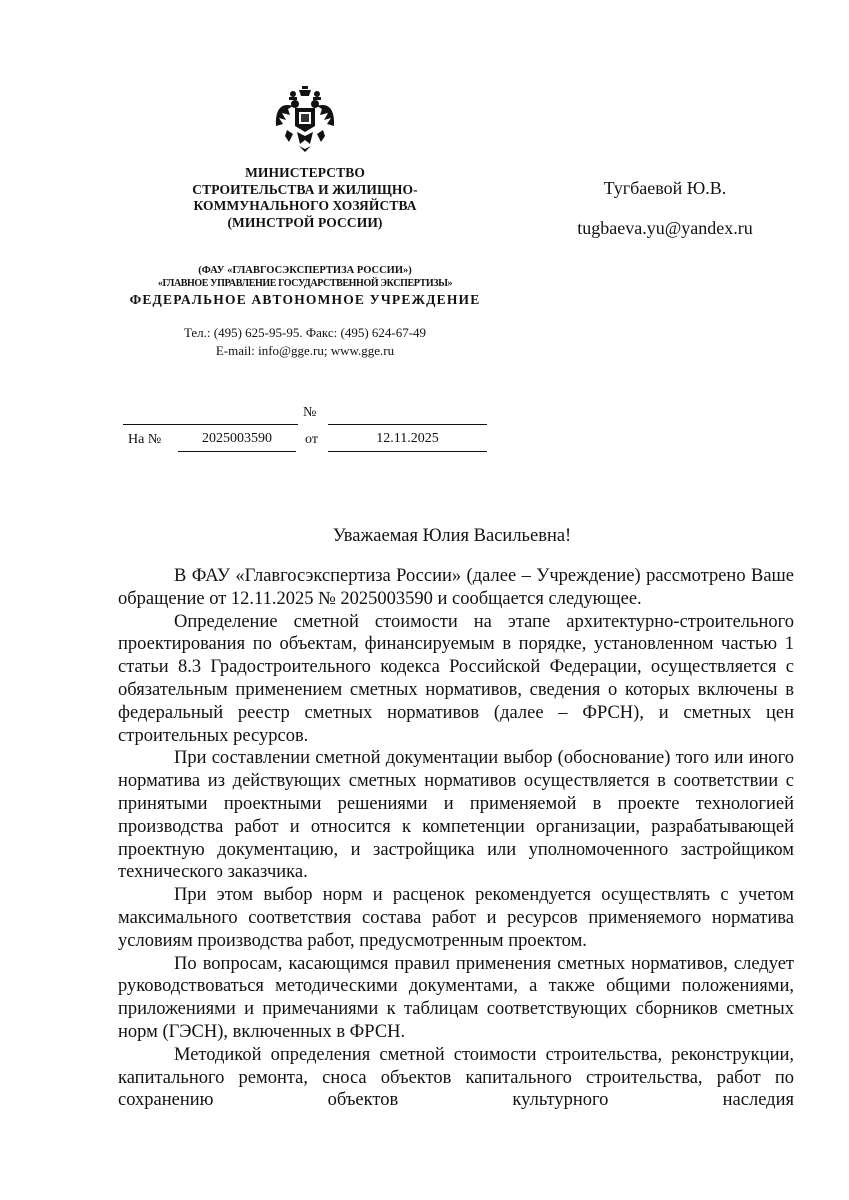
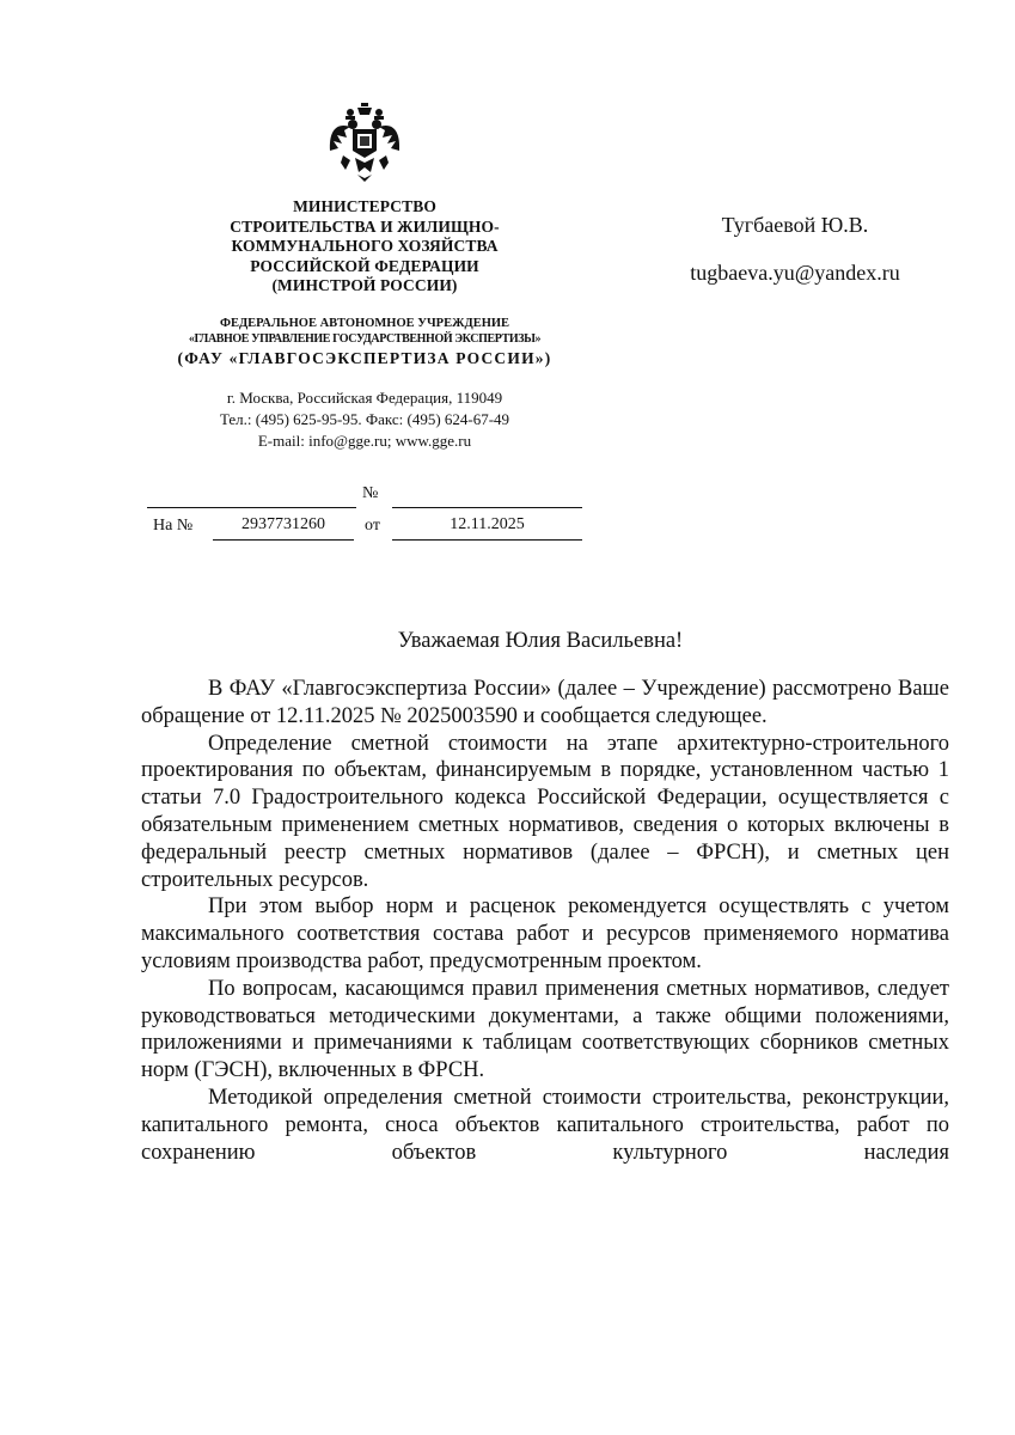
  МИНИСТЕРСТВО
  СТРОИТЕЛЬСТВА И ЖИЛИЩНО-
  КОММУНАЛЬНОГО ХОЗЯЙСТВА
+ РОССИЙСКОЙ ФЕДЕРАЦИИ
  (МИНСТРОЙ РОССИИ)
- (ФАУ «ГЛАВГОСЭКСПЕРТИЗА РОССИИ»)
+ ФЕДЕРАЛЬНОЕ АВТОНОМНОЕ УЧРЕЖДЕНИЕ
  «ГЛАВНОЕ УПРАВЛЕНИЕ ГОСУДАРСТВЕННОЙ ЭКСПЕРТИЗЫ»
- ФЕДЕРАЛЬНОЕ АВТОНОМНОЕ УЧРЕЖДЕНИЕ
+ (ФАУ «ГЛАВГОСЭКСПЕРТИЗА РОССИИ»)
+ г. Москва, Российская Федерация, 119049
  Тел.: (495) 625-95-95. Факс: (495) 624-67-49
  E-mail: info@gge.ru; www.gge.ru
  №
  На №
- 2025003590
+ 2937731260
  от
  12.11.2025
  Тугбаевой Ю.В.
  tugbaeva.yu@yandex.ru
  Уважаемая Юлия Васильевна!
  В ФАУ «Главгосэкспертиза России» (далее – Учреждение) рассмотрено Ваше обращение от 12.11.2025 № 2025003590 и сообщается следующее.
- Определение сметной стоимости на этапе архитектурно-строительного проектирования по объектам, финансируемым в порядке, установленном частью 1 статьи 8.3 Градостроительного кодекса Российской Федерации, осуществляется с обязательным применением сметных нормативов, сведения о которых включены в федеральный реестр сметных нормативов (далее – ФРСН), и сметных цен строительных ресурсов.
+ Определение сметной стоимости на этапе архитектурно-строительного проектирования по объектам, финансируемым в порядке, установленном частью 1 статьи 7.0 Градостроительного кодекса Российской Федерации, осуществляется с обязательным применением сметных нормативов, сведения о которых включены в федеральный реестр сметных нормативов (далее – ФРСН), и сметных цен строительных ресурсов.
- При составлении сметной документации выбор (обоснование) того или иного норматива из действующих сметных нормативов осуществляется в соответствии с принятыми проектными решениями и применяемой в проекте технологией производства работ и относится к компетенции организации, разрабатывающей проектную документацию, и застройщика или уполномоченного застройщиком технического заказчика.
  При этом выбор норм и расценок рекомендуется осуществлять с учетом максимального соответствия состава работ и ресурсов применяемого норматива условиям производства работ, предусмотренным проектом.
  По вопросам, касающимся правил применения сметных нормативов, следует руководствоваться методическими документами, а также общими положениями, приложениями и примечаниями к таблицам соответствующих сборников сметных норм (ГЭСН), включенных в ФРСН.
  Методикой определения сметной стоимости строительства, реконструкции, капитального ремонта, сноса объектов капитального строительства, работ по сохранению объектов культурного наследия
